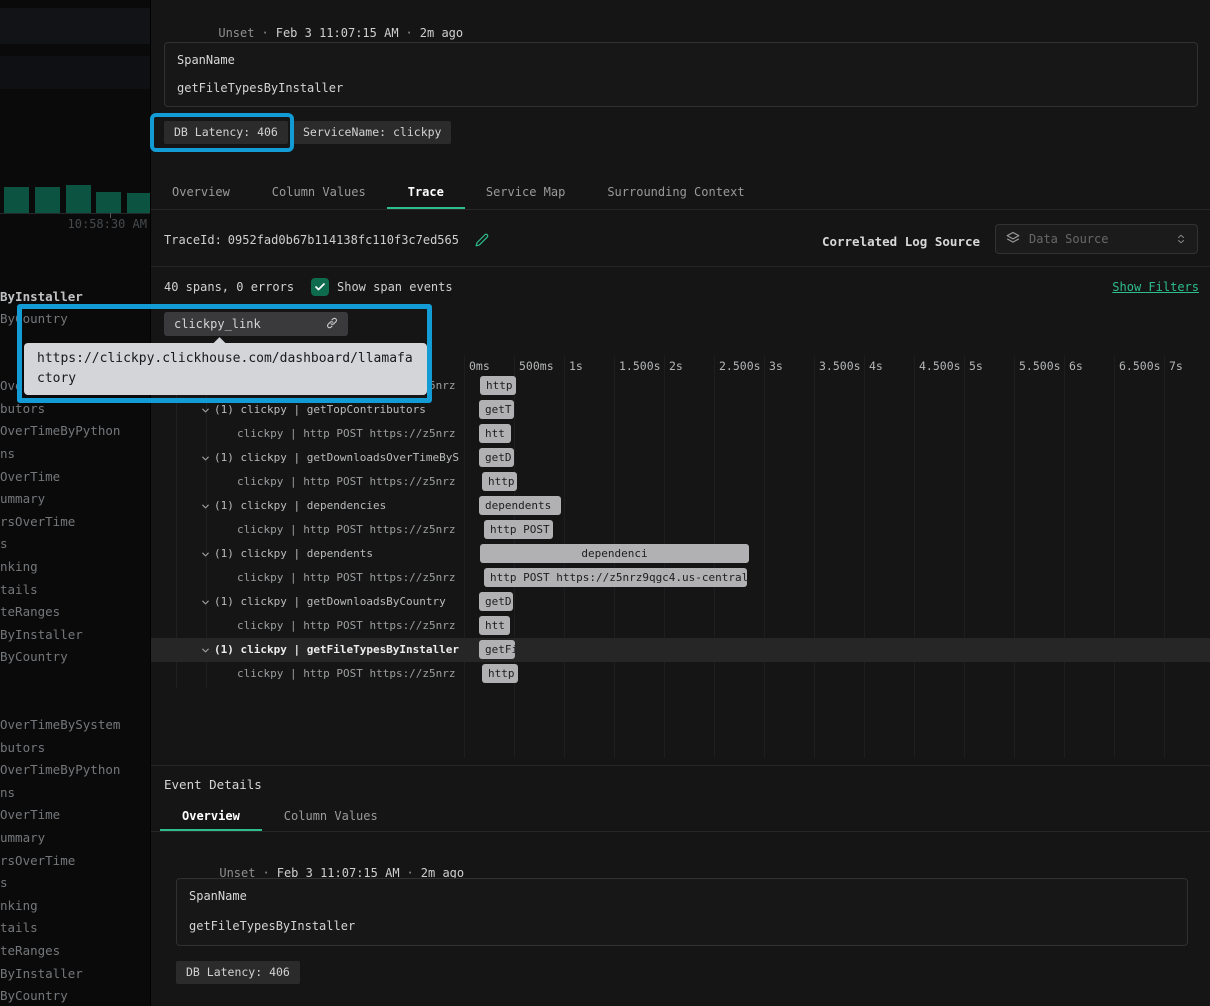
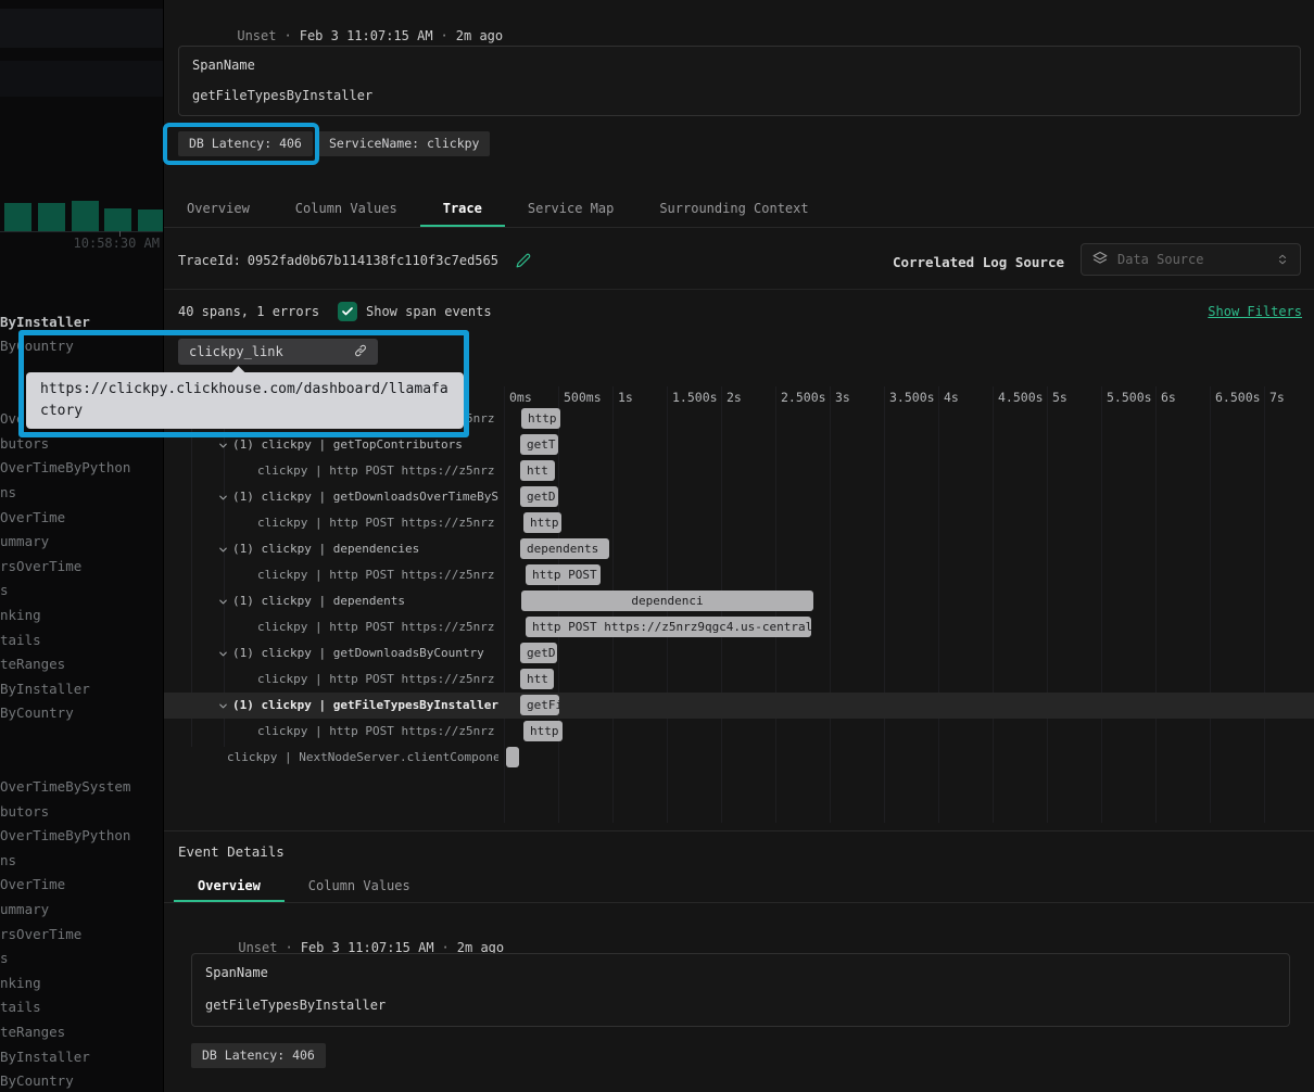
  10:58:30 AM
  ByInstaller
  ByCountry
  Ove
  butors
  OverTimeByPython
  ns
  OverTime
  ummary
  rsOverTime
  s
  nking
  tails
  teRanges
  ByInstaller
  ByCountry
  OverTimeBySystem
  butors
  OverTimeByPython
  ns
  OverTime
  ummary
  rsOverTime
  s
  nking
  tails
  teRanges
  ByInstaller
  ByCountry
  Unset · Feb 3 11:07:15 AM · 2m ago
  SpanName
  getFileTypesByInstaller
  DB Latency: 406
  ServiceName: clickpy
  Overview
  Column Values
  Trace
  Service Map
  Surrounding Context
  TraceId:
  0952fad0b67b114138fc110f3c7ed565
  Correlated Log Source
  Data Source
- 40 spans, 0 errors
+ 40 spans, 1 errors
  Show span events
  Show Filters
  clickpy_link
  0ms
  500ms
  1s
  1.500s
  2s
  2.500s
  3s
  3.500s
  4s
  4.500s
  5s
  5.500s
  6s
  6.500s
  7s
  http
  (1) clickpy | getTopContributors
  getT
  clickpy | http POST https://z5nrz
  htt
  (1) clickpy | getDownloadsOverTimeByS
  getD
  clickpy | http POST https://z5nrz
  http
  (1) clickpy | dependencies
  dependents
  clickpy | http POST https://z5nrz
  http POST
  (1) clickpy | dependents
  dependenci
  clickpy | http POST https://z5nrz
  http POST https://z5nrz9qgc4.us-central
  (1) clickpy | getDownloadsByCountry
  getD
  clickpy | http POST https://z5nrz
  htt
  (1) clickpy | getFileTypesByInstaller
  getFi
  clickpy | http POST https://z5nrz
  http
+ clickpy | NextNodeServer.clientCompone
  Event Details
  Overview
  Column Values
  Unset · Feb 3 11:07:15 AM · 2m ago
  SpanName
  getFileTypesByInstaller
  DB Latency: 406
  https://clickpy.clickhouse.com/dashboard/llamafactory
